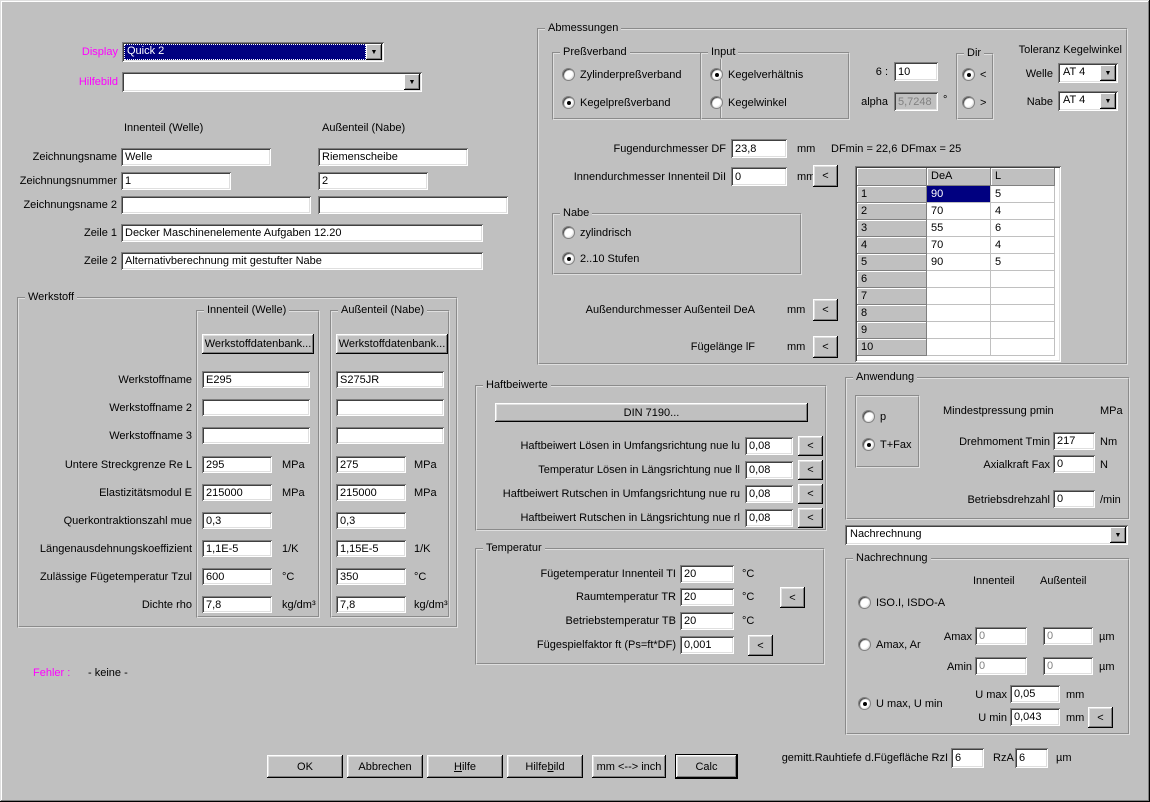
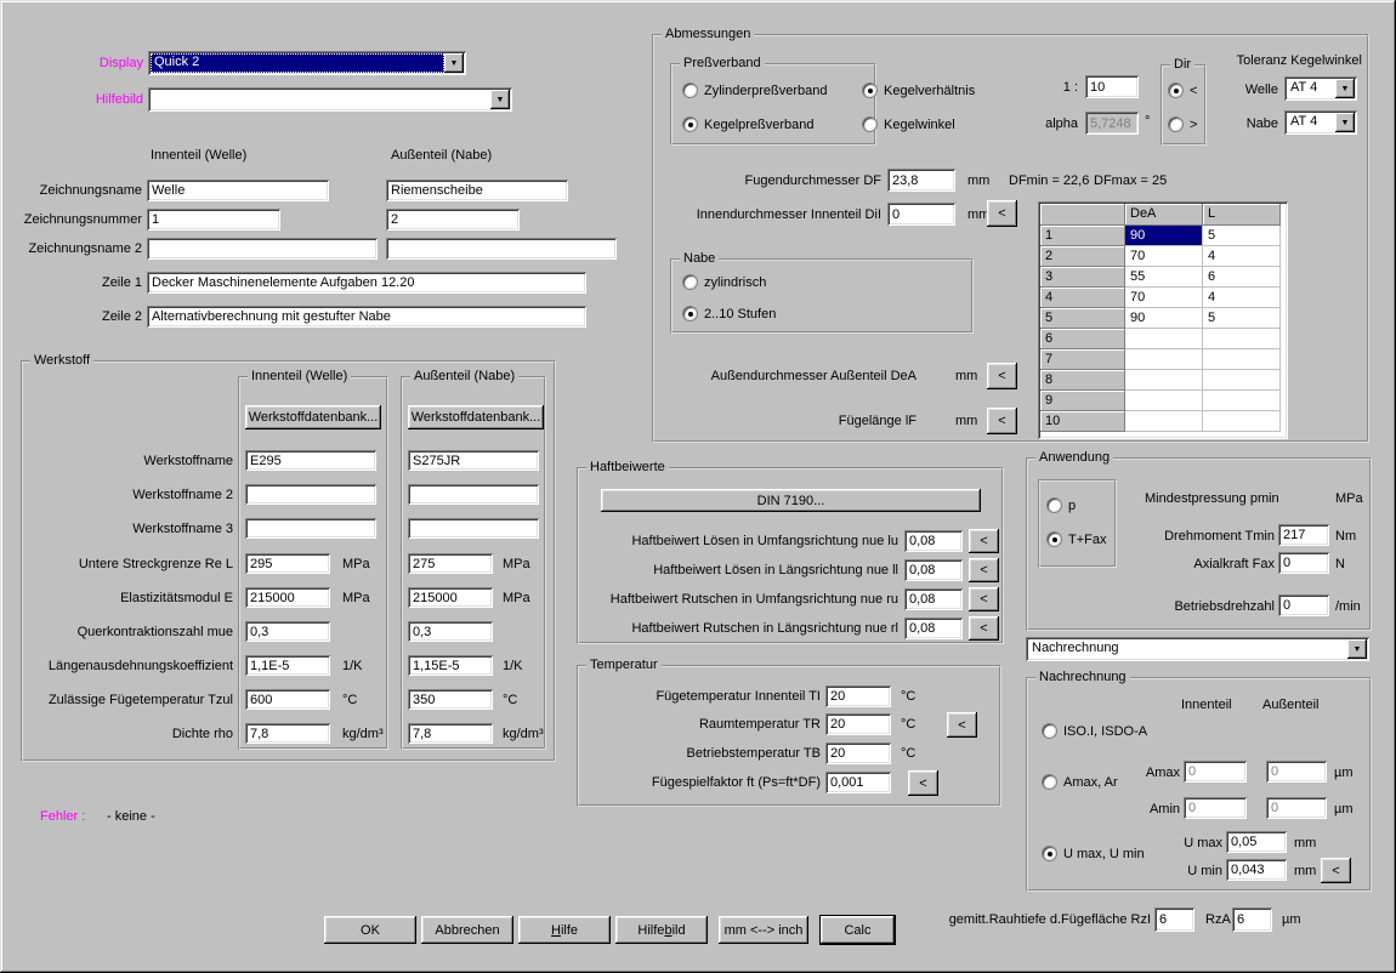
  Display
  Quick 2
  Hilfebild
  Innenteil (Welle)
  Außenteil (Nabe)
  Zeichnungsname
  Welle
  Riemenscheibe
  Zeichnungsnummer
  1
  2
  Zeichnungsname 2
  Zeile 1
  Decker Maschinenelemente Aufgaben 12.20
  Zeile 2
  Alternativberechnung mit gestufter Nabe
  Werkstoff
  Innenteil (Welle)
  Außenteil (Nabe)
  Werkstoffdatenbank...
  Werkstoffdatenbank...
  Werkstoffname
  E295
  S275JR
  Werkstoffname 2
  Werkstoffname 3
  Untere Streckgrenze Re L
  295
  MPa
  275
  MPa
  Elastizitätsmodul E
  215000
  MPa
  215000
  MPa
  Querkontraktionszahl mue
  0,3
  0,3
  Längenausdehnungskoeffizient
  1,1E-5
  1/K
  1,15E-5
  1/K
  Zulässige Fügetemperatur Tzul
  600
  °C
  350
  °C
  Dichte rho
  7,8
  kg/dm³
  7,8
  kg/dm³
  Fehler :
  - keine -
  Abmessungen
  Preßverband
  Zylinderpreßverband
  Kegelpreßverband
- Input
  Kegelverhältnis
  Kegelwinkel
- 6 :
+ 1 :
  10
  alpha
  5,7248
  °
  Dir
  <
  >
  Toleranz Kegelwinkel
  Welle
  AT 4
  Nabe
  AT 4
  Fugendurchmesser DF
  23,8
  mm
  DFmin = 22,6
  DFmax = 25
  Innendurchmesser Innenteil DiI
  0
  mm
  <
  Nabe
  zylindrisch
  2..10 Stufen
  Außendurchmesser Außenteil DeA
  mm
  <
  Fügelänge lF
  mm
  <
  DeA
  L
  1
  90
  5
  2
  70
  4
  3
  55
  6
  4
  70
  4
  5
  90
  5
  6
  7
  8
  9
  10
  Haftbeiwerte
  DIN 7190...
  Haftbeiwert Lösen in Umfangsrichtung nue lu
  0,08
  <
- Temperatur Lösen in Längsrichtung nue ll
+ Haftbeiwert Lösen in Längsrichtung nue ll
  0,08
  <
  Haftbeiwert Rutschen in Umfangsrichtung nue ru
  0,08
  <
  Haftbeiwert Rutschen in Längsrichtung nue rl
  0,08
  <
  Temperatur
  Fügetemperatur Innenteil TI
  20
  °C
  Raumtemperatur TR
  20
  °C
  <
  Betriebstemperatur TB
  20
  °C
  Fügespielfaktor ft (Ps=ft*DF)
  0,001
  <
  Anwendung
  p
  T+Fax
  Mindestpressung pmin
  MPa
  Drehmoment Tmin
  217
  Nm
  Axialkraft Fax
  0
  N
  Betriebsdrehzahl
  0
  /min
  Nachrechnung
  Nachrechnung
  Innenteil
  Außenteil
  ISO.I, ISDO-A
  Amax
  0
  0
  µm
  Amax, Ar
  Amin
  0
  0
  µm
  U max, U min
  U max
  0,05
  mm
  U min
  0,043
  mm
  <
  gemitt.Rauhtiefe d.Fügefläche RzI
  6
  RzA
  6
  µm
  OK
  Abbrechen
  Hilfe
  Hilfebild
  mm <--> inch
  Calc
